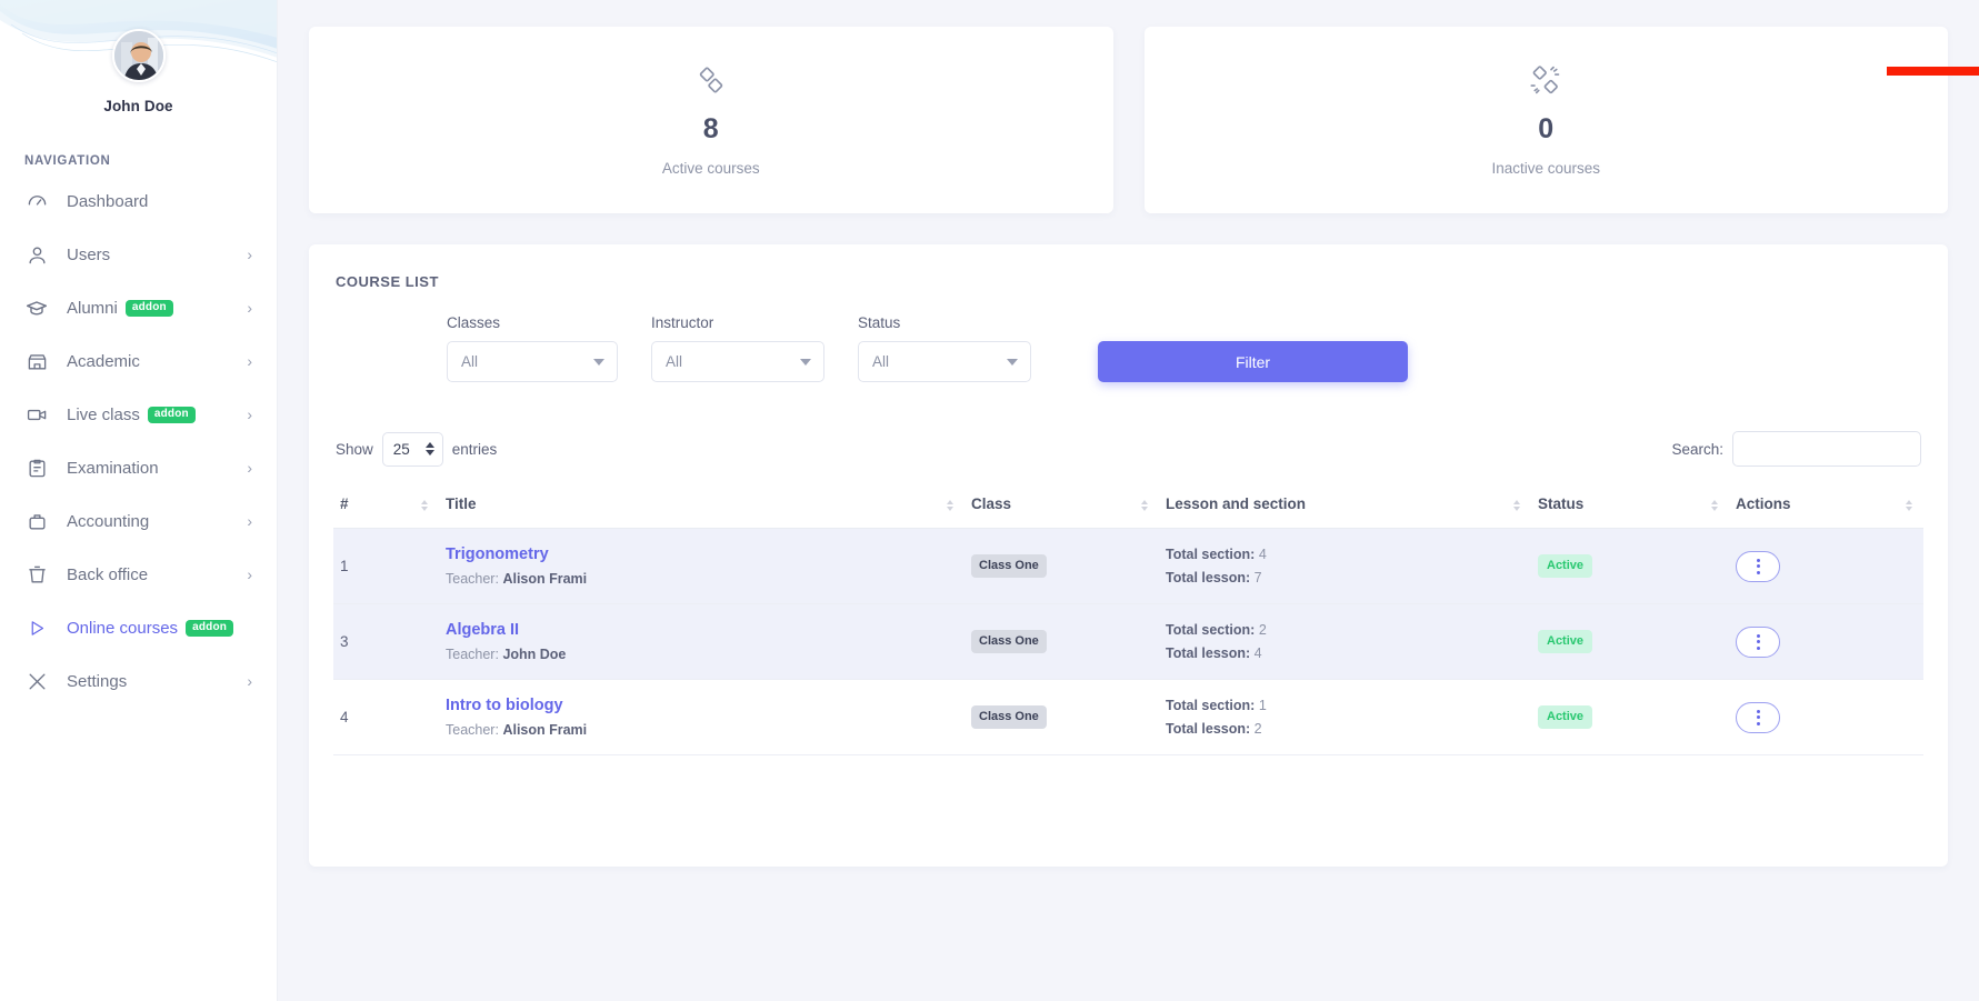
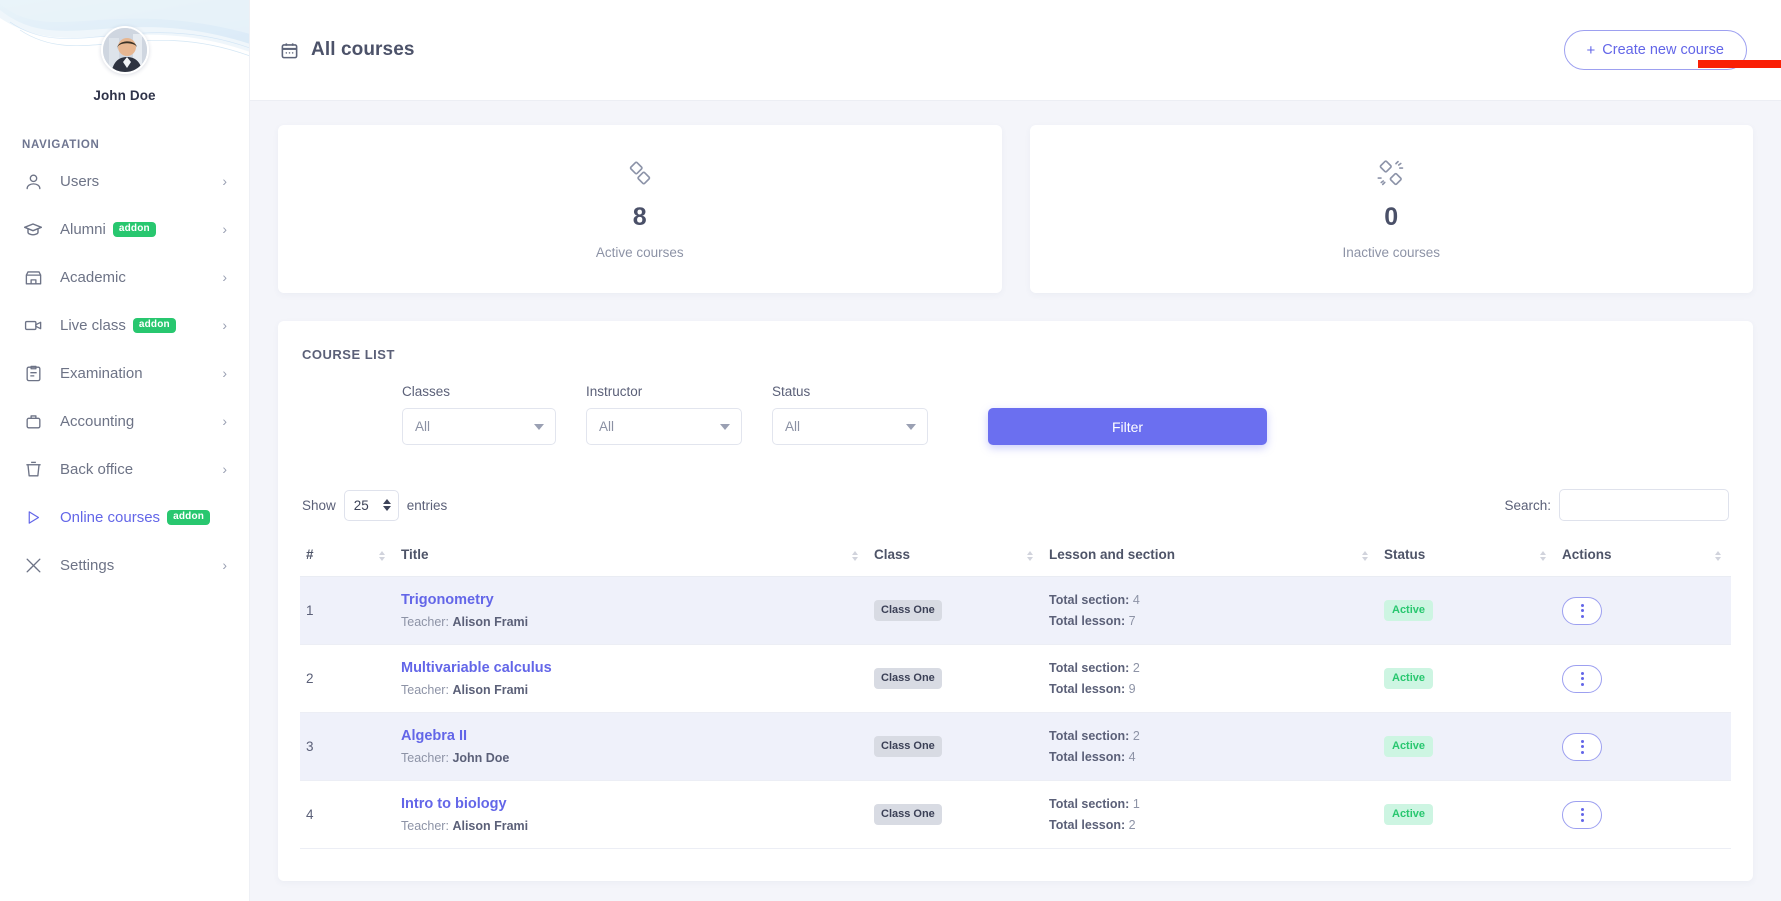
  John Doe
  NAVIGATION
- Dashboard
  Users
  ›
  Alumni
  addon
  ›
  Academic
  ›
  Live class
  addon
  ›
  Examination
  ›
  Accounting
  ›
  Back office
  ›
  Online courses
  addon
  Settings
  ›
+ All courses
+ +
+ Create new course
  8
  Active courses
  0
  Inactive courses
  COURSE LIST
  Classes
  All
  Instructor
  All
  Status
  All
  Filter
  Show
  25
  entries
  Search:
  #	Title	Class	Lesson and section	Status	Actions
  1	Trigonometry Teacher: Alison Frami	Class One	Total section: 4 Total lesson: 7	Active
+ 2	Multivariable calculus Teacher: Alison Frami	Class One	Total section: 2 Total lesson: 9	Active
  3	Algebra II Teacher: John Doe	Class One	Total section: 2 Total lesson: 4	Active
  4	Intro to biology Teacher: Alison Frami	Class One	Total section: 1 Total lesson: 2	Active
